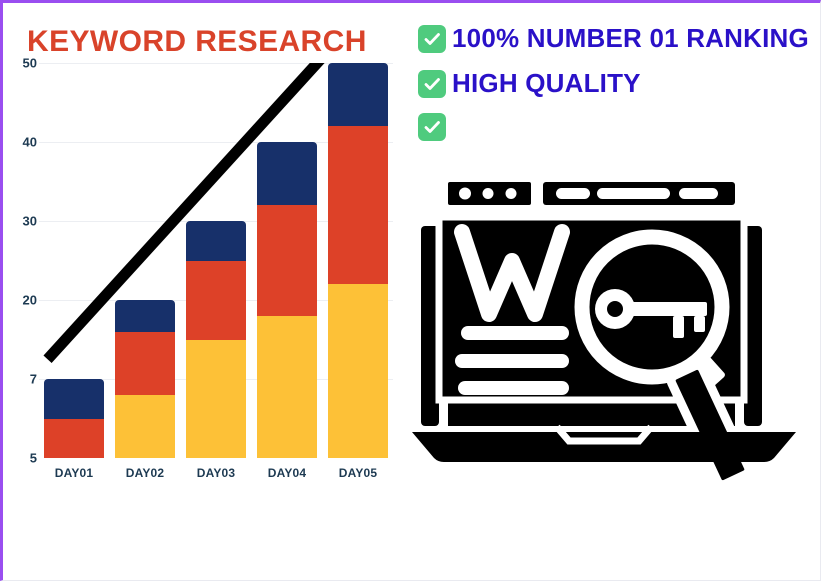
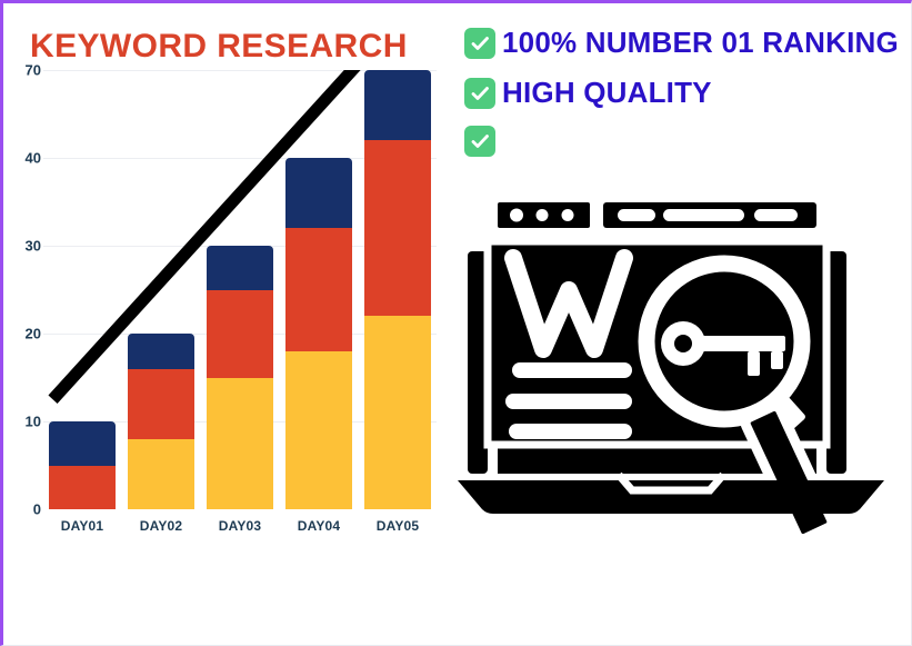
  KEYWORD RESEARCH
- 5
+ 0
- 7
+ 10
  20
  30
  40
- 50
+ 70
  DAY01
  DAY02
  DAY03
  DAY04
  DAY05
  100% NUMBER 01 RANKING
  HIGH QUALITY
